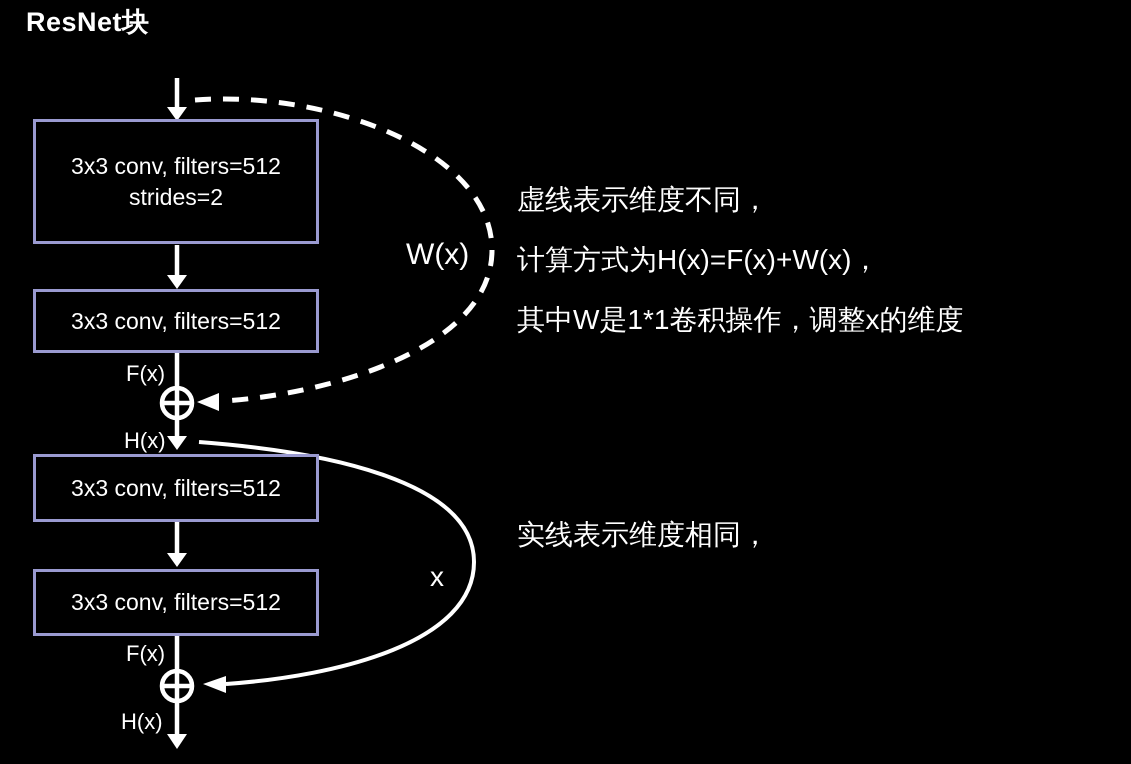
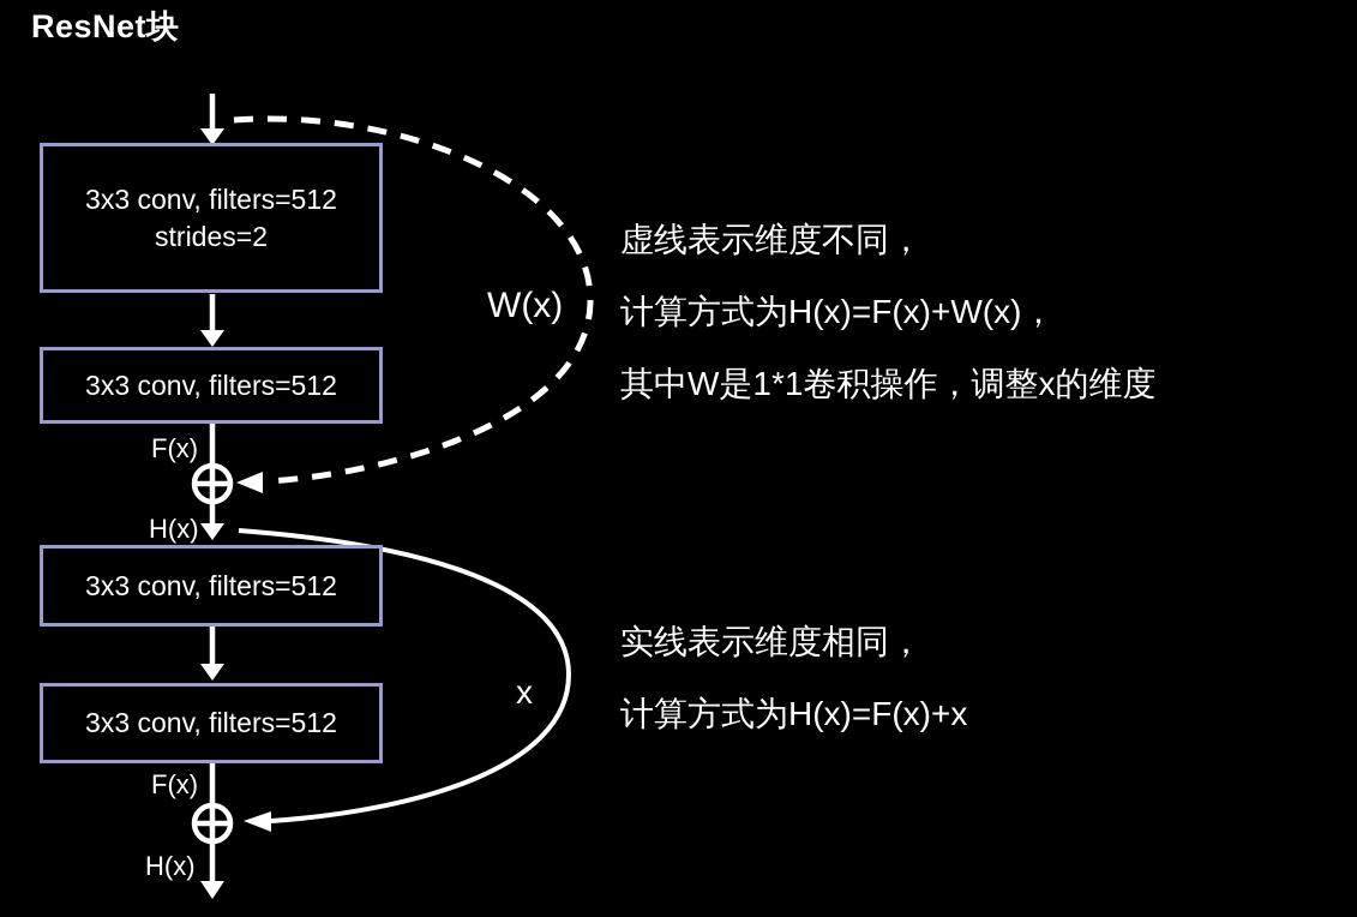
  ResNet块
  3x3 conv, filters=512
  strides=2
  3x3 conv, filters=512
  3x3 conv, filters=512
  3x3 conv, filters=512
  F(x)
  H(x)
  W(x)
  x
  F(x)
  H(x)
  虚线表示维度不同，
  计算方式为H(x)=F(x)+W(x)，
  其中W是1*1卷积操作，调整x的维度
  实线表示维度相同，
+ 计算方式为H(x)=F(x)+x
